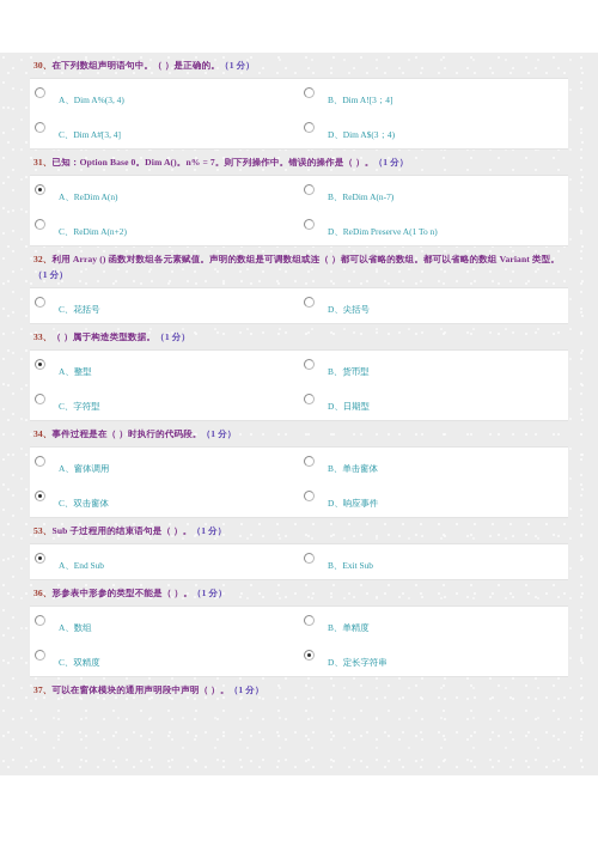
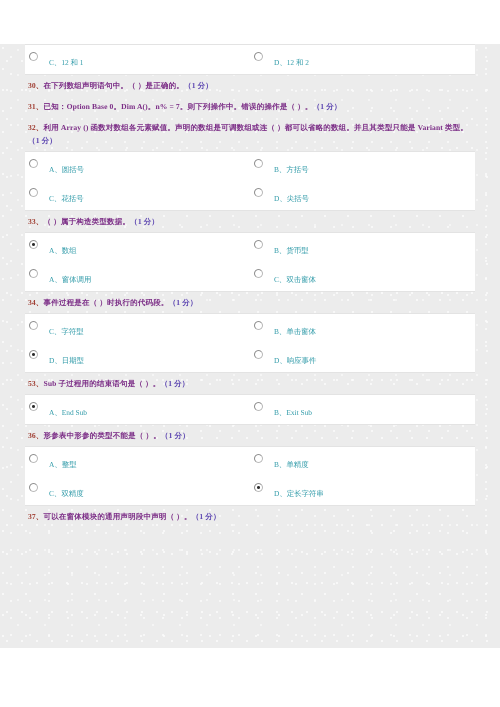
+ C、12 和 1
+ D、12 和 2
  30、在下列数组声明语句中。（ ）是正确的。（1 分）
- A、Dim A%(3, 4)
- B、Dim A![3；4]
- C、Dim A#[3, 4]
- D、Dim A$(3；4)
  31、已知：Option Base 0。Dim A()。n% = 7。则下列操作中。错误的操作是（ ）。（1 分）
- A、ReDim A(n)
- B、ReDim A(n-7)
- C、ReDim A(n+2)
- D、ReDim Preserve A(1 To n)
- 32、利用 Array () 函数对数组各元素赋值。声明的数组是可调数组或连（ ）都可以省略的数组。都可以省略的数组 Variant 类型。（1 分）
+ 32、利用 Array () 函数对数组各元素赋值。声明的数组是可调数组或连（ ）都可以省略的数组。并且其类型只能是 Variant 类型。（1 分）
+ A、圆括号
+ B、方括号
  C、花括号
  D、尖括号
  33、（ ）属于构造类型数据。（1 分）
- A、整型
+ A、数组
  B、货币型
- C、字符型
+ A、窗体调用
- D、日期型
+ C、双击窗体
  34、事件过程是在（ ）时执行的代码段。（1 分）
- A、窗体调用
+ C、字符型
  B、单击窗体
- C、双击窗体
+ D、日期型
  D、响应事件
  53、Sub 子过程用的结束语句是（ ）。（1 分）
  A、End Sub
  B、Exit Sub
  36、形参表中形参的类型不能是（ ）。（1 分）
- A、数组
+ A、整型
  B、单精度
  C、双精度
  D、定长字符串
  37、可以在窗体模块的通用声明段中声明（ ）。（1 分）
